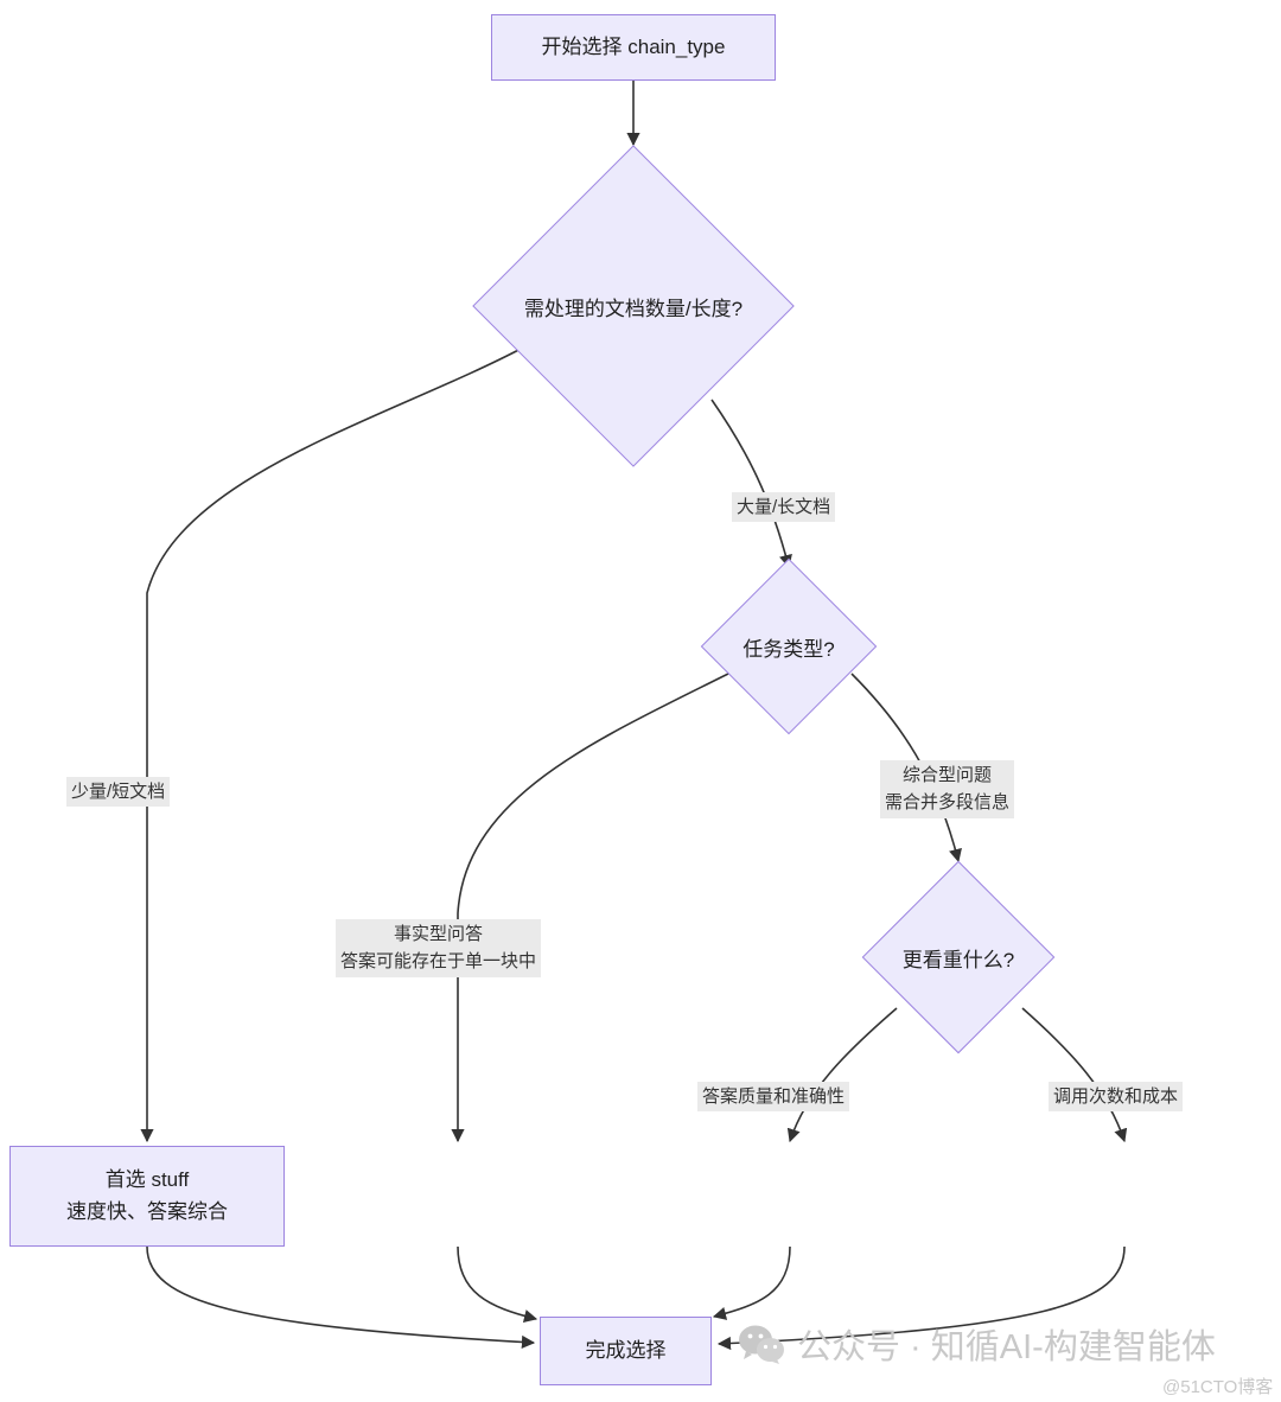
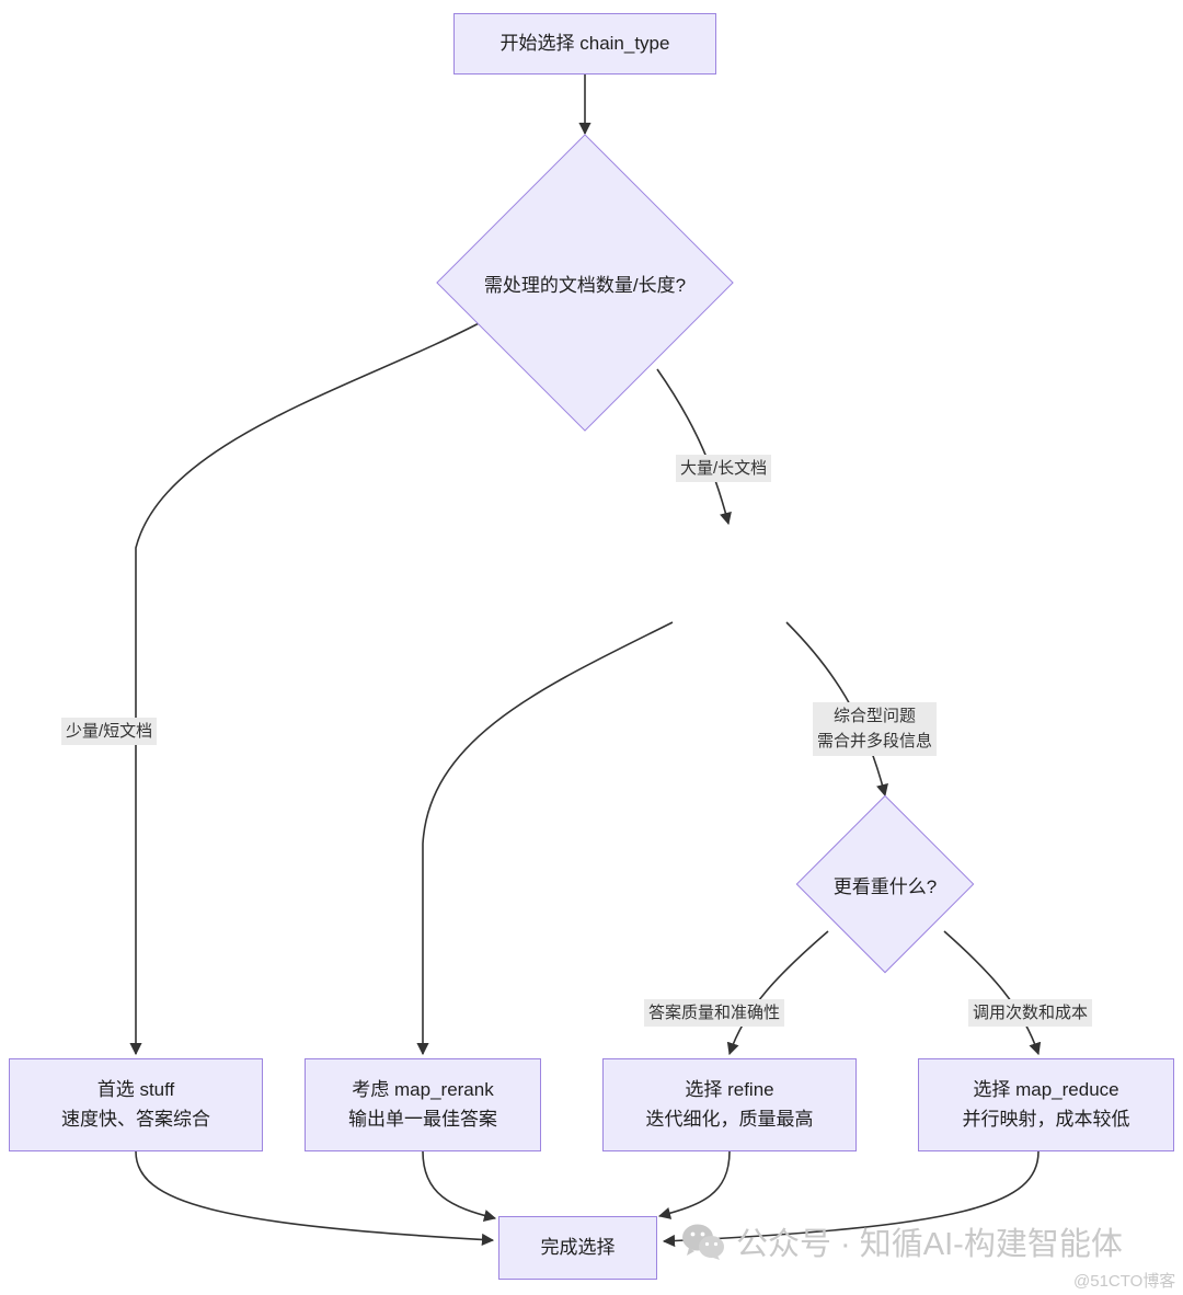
  开始选择 chain_type
  需处理的文档数量/长度?
- 任务类型?
  更看重什么?
  首选 stuff
  速度快、答案综合
+ 考虑 map_rerank
+ 输出单一最佳答案
+ 选择 refine
+ 迭代细化，质量最高
+ 选择 map_reduce
+ 并行映射，成本较低
  完成选择
  少量/短文档
  大量/长文档
- 事实型问答
- 答案可能存在于单一块中
  综合型问题
  需合并多段信息
  答案质量和准确性
  调用次数和成本
  公众号 · 知循AI-构建智能体
  @51CTO博客
